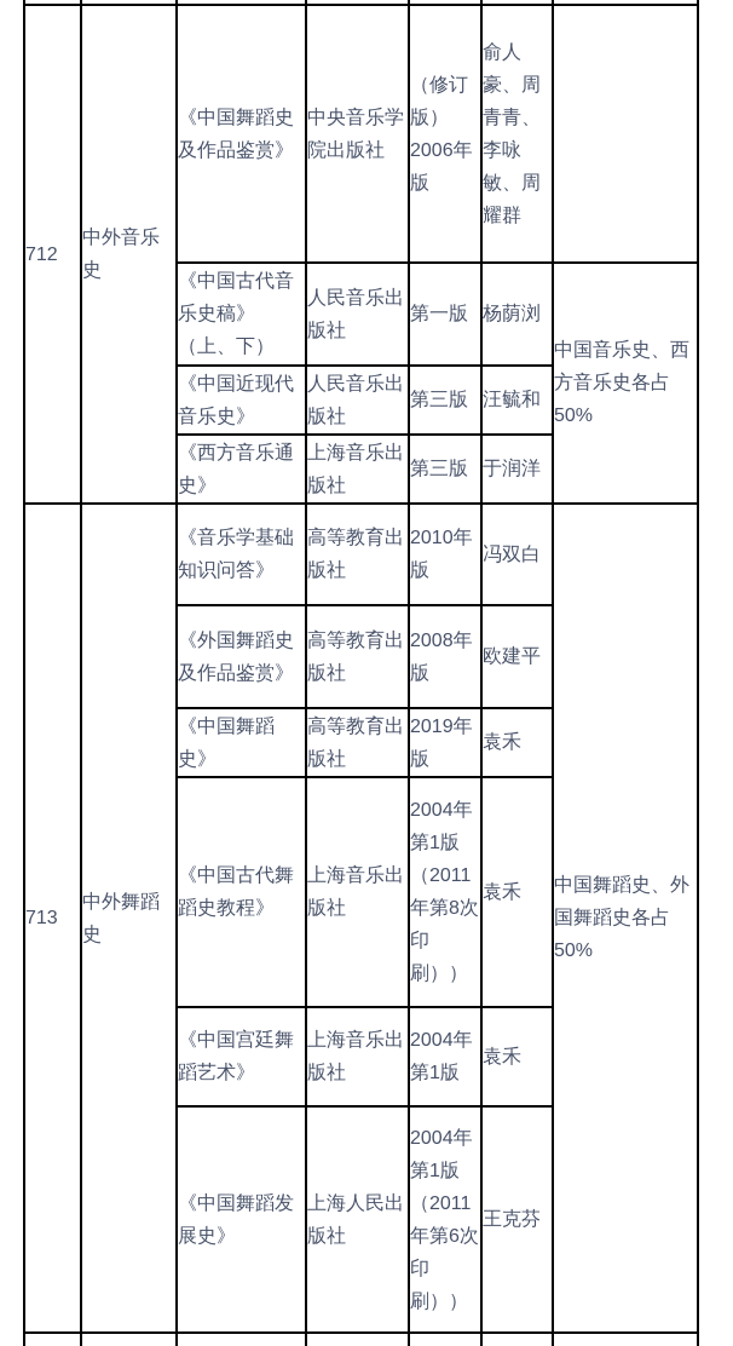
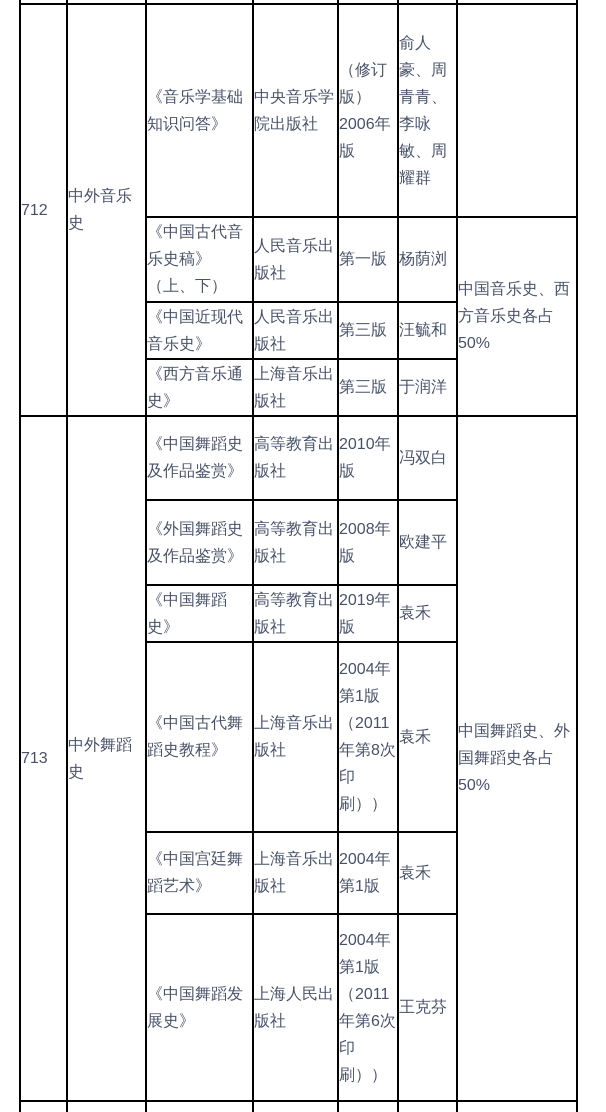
- 712	中外音乐史	《中国舞蹈史及作品鉴赏》	中央音乐学院出版社	（修订版）2006年版	俞人豪、周青青、李咏敏、周耀群
+ 712	中外音乐史	《音乐学基础知识问答》	中央音乐学院出版社	（修订版）2006年版	俞人豪、周青青、李咏敏、周耀群
  《中国古代音乐史稿》（上、下）	人民音乐出版社	第一版	杨荫浏	中国音乐史、西方音乐史各占50%
  《中国近现代音乐史》	人民音乐出版社	第三版	汪毓和
  《西方音乐通史》	上海音乐出版社	第三版	于润洋
- 713	中外舞蹈史	《音乐学基础知识问答》	高等教育出版社	2010年版	冯双白	中国舞蹈史、外国舞蹈史各占50%
+ 713	中外舞蹈史	《中国舞蹈史及作品鉴赏》	高等教育出版社	2010年版	冯双白	中国舞蹈史、外国舞蹈史各占50%
  《外国舞蹈史及作品鉴赏》	高等教育出版社	2008年版	欧建平
  《中国舞蹈史》	高等教育出版社	2019年版	袁禾
  《中国古代舞蹈史教程》	上海音乐出版社	2004年第1版（2011年第8次印刷））	袁禾
  《中国宫廷舞蹈艺术》	上海音乐出版社	2004年第1版	袁禾
  《中国舞蹈发展史》	上海人民出版社	2004年第1版（2011年第6次印刷））	王克芬
